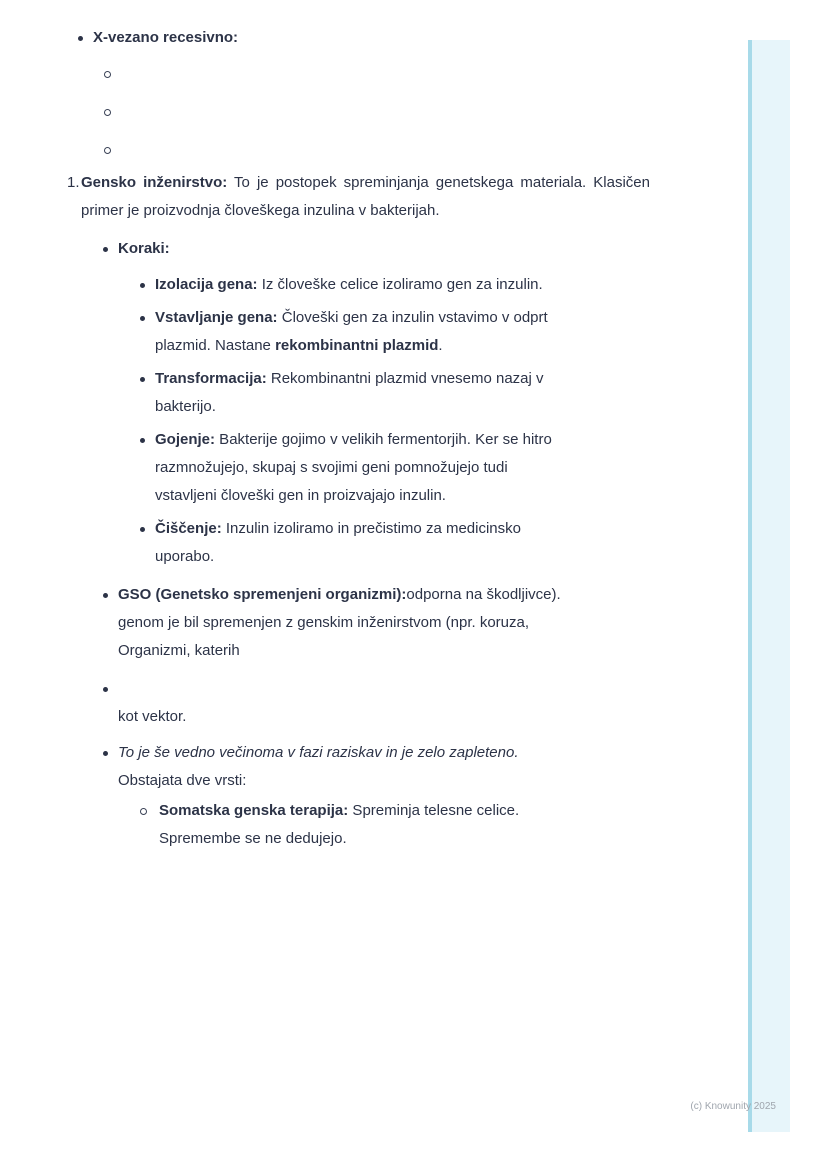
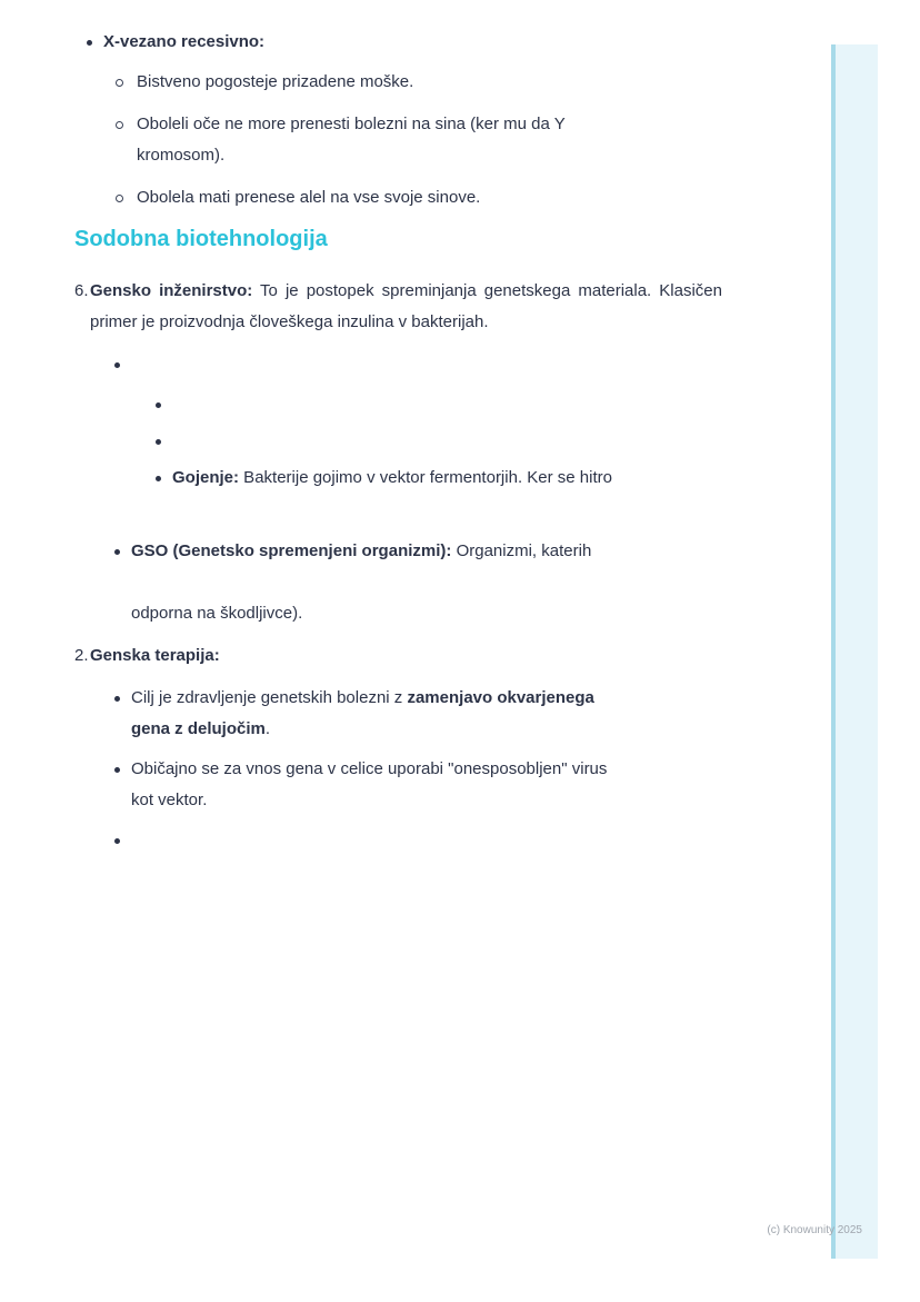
  X-vezano recesivno:
+ Bistveno pogosteje prizadene moške.
+ Oboleli oče ne more prenesti bolezni na sina (ker mu da Y
+ kromosom).
+ Obolela mati prenese alel na vse svoje sinove.
+ Sodobna biotehnologija
- 1.
+ 6.
  Gensko inženirstvo: To je postopek spreminjanja genetskega materiala. Klasičen primer je proizvodnja človeškega inzulina v bakterijah.
- Koraki:
- Izolacija gena: Iz človeške celice izoliramo gen za inzulin.
- Vstavljanje gena: Človeški gen za inzulin vstavimo v odprt
- plazmid. Nastane rekombinantni plazmid.
- Transformacija: Rekombinantni plazmid vnesemo nazaj v
- bakterijo.
- Gojenje: Bakterije gojimo v velikih fermentorjih. Ker se hitro
+ Gojenje: Bakterije gojimo v vektor fermentorjih. Ker se hitro
- razmnožujejo, skupaj s svojimi geni pomnožujejo tudi
- vstavljeni človeški gen in proizvajajo inzulin.
- Čiščenje: Inzulin izoliramo in prečistimo za medicinsko
- uporabo.
- GSO (Genetsko spremenjeni organizmi):odporna na škodljivce).
+ GSO (Genetsko spremenjeni organizmi): Organizmi, katerih
- genom je bil spremenjen z genskim inženirstvom (npr. koruza,
- Organizmi, katerih
+ odporna na škodljivce).
+ 2.
+ Genska terapija:
+ Cilj je zdravljenje genetskih bolezni z zamenjavo okvarjenega
+ gena z delujočim.
+ Običajno se za vnos gena v celice uporabi "onesposobljen" virus
  kot vektor.
- To je še vedno večinoma v fazi raziskav in je zelo zapleteno.
- Obstajata dve vrsti:
- Somatska genska terapija: Spreminja telesne celice.
- Spremembe se ne dedujejo.
  (c) Knowunity 2025
